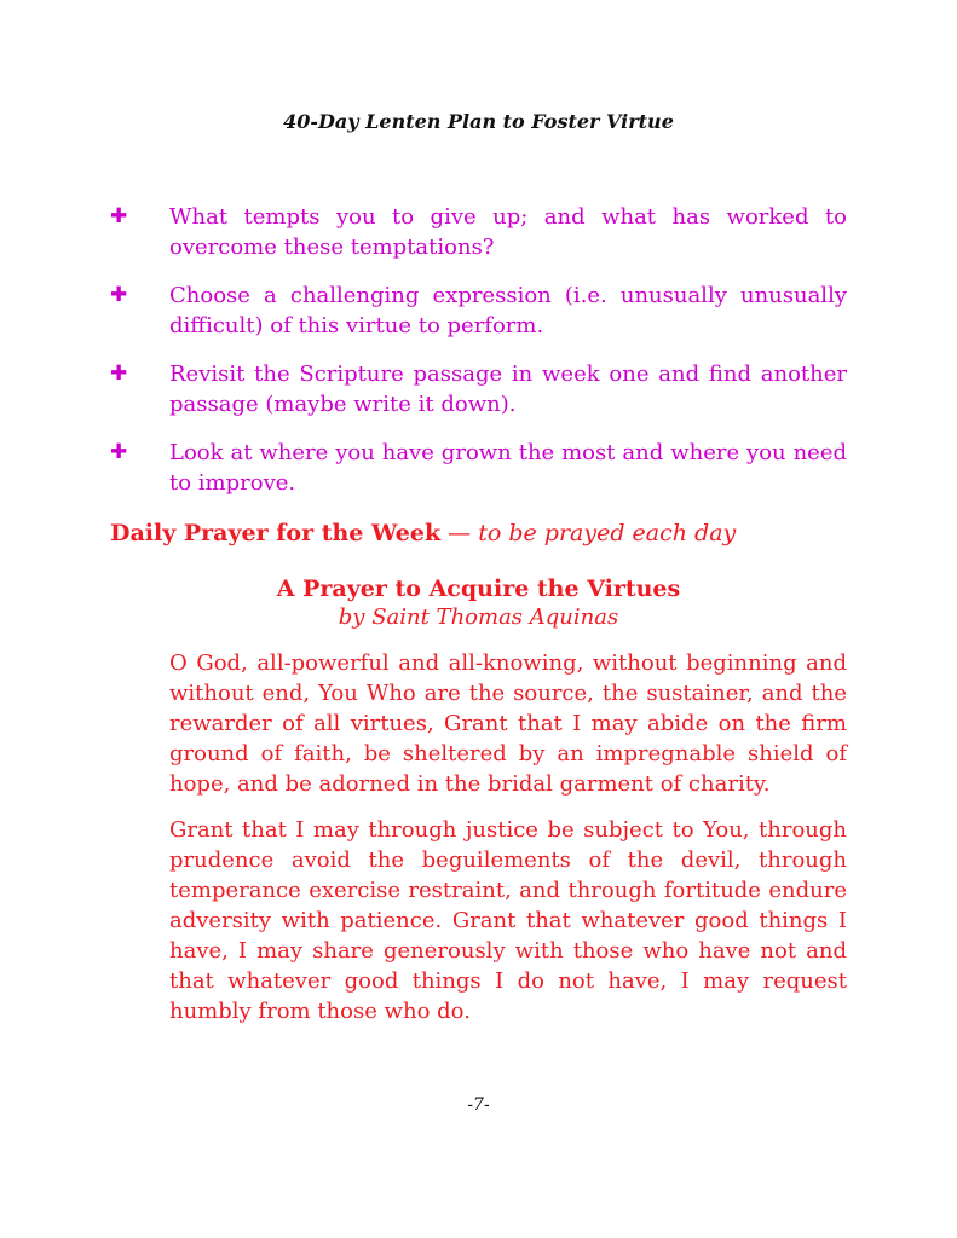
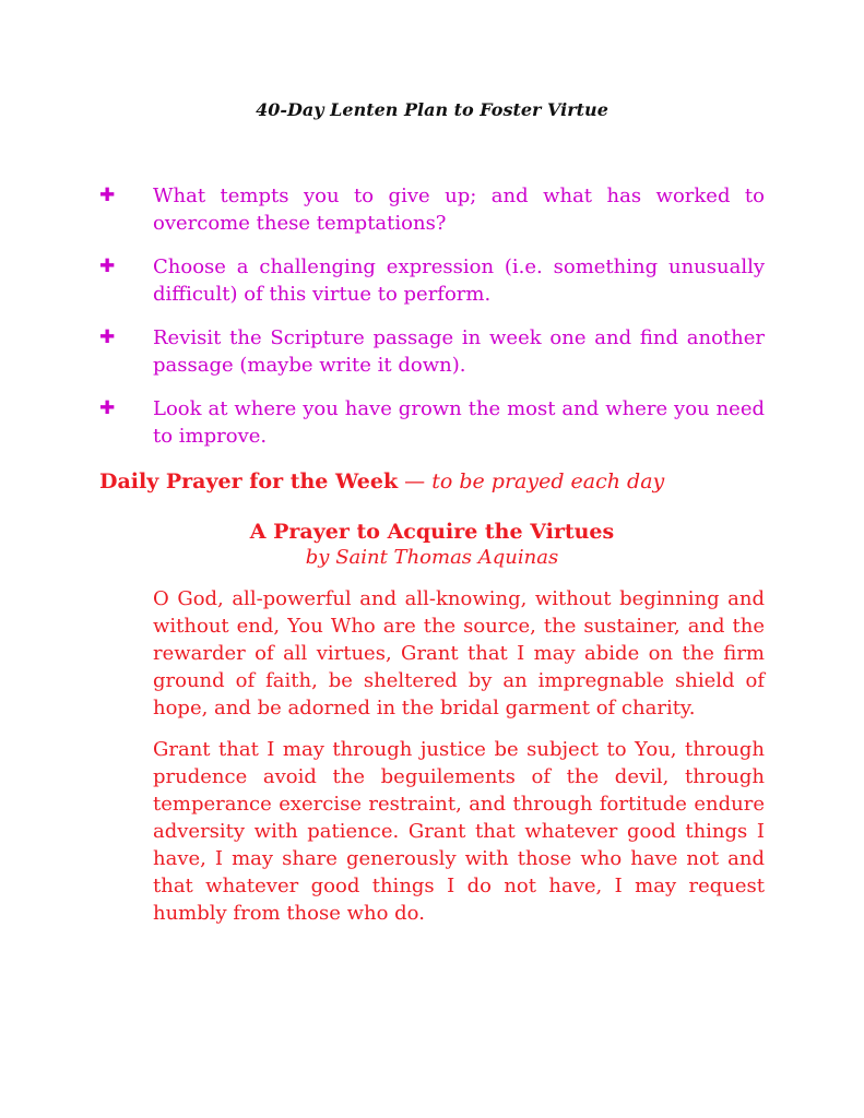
  40-Day Lenten Plan to Foster Virtue
  ✚
  What tempts you to give up; and what has worked to overcome these temptations?
  ✚
- Choose a challenging expression (i.e. unusually unusually difficult) of this virtue to perform.
+ Choose a challenging expression (i.e. something unusually difficult) of this virtue to perform.
  ✚
  Revisit the Scripture passage in week one and find another passage (maybe write it down).
  ✚
  Look at where you have grown the most and where you need to improve.
  Daily Prayer for the Week — to be prayed each day
  A Prayer to Acquire the Virtues
  by Saint Thomas Aquinas
  O God, all-powerful and all-knowing, without beginning and without end, You Who are the source, the sustainer, and the rewarder of all virtues, Grant that I may abide on the firm ground of faith, be sheltered by an impregnable shield of hope, and be adorned in the bridal garment of charity.
  Grant that I may through justice be subject to You, through prudence avoid the beguilements of the devil, through temperance exercise restraint, and through fortitude endure adversity with patience. Grant that whatever good things I have, I may share generously with those who have not and that whatever good things I do not have, I may request humbly from those who do.
- -7-
